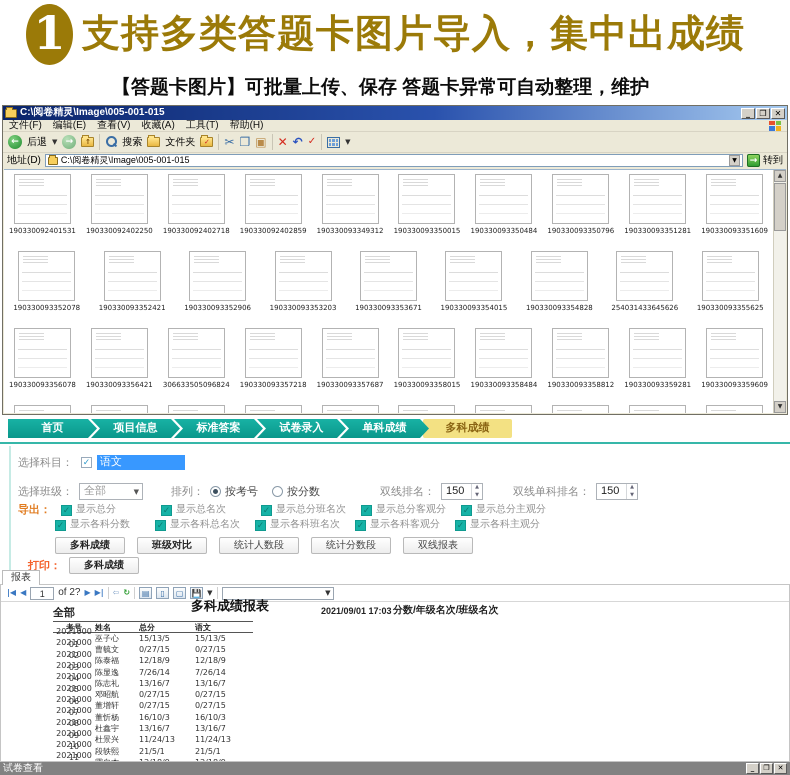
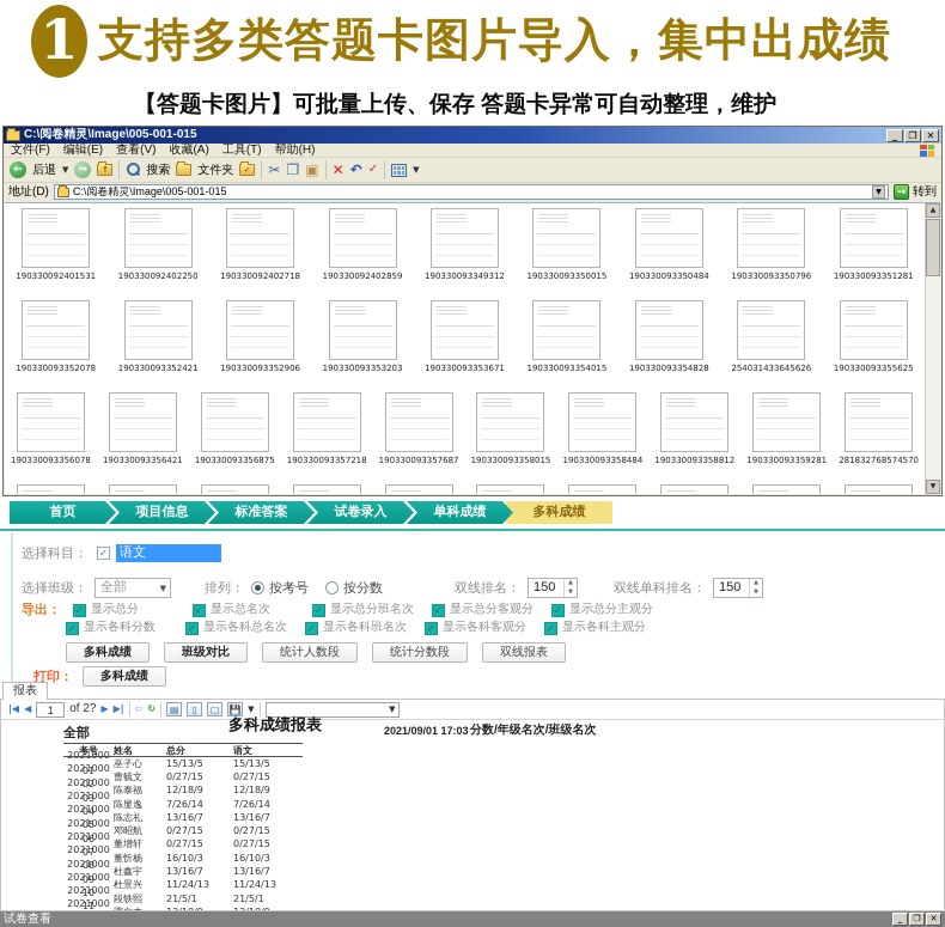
  1
  支持多类答题卡图片导入，集中出成绩
  【答题卡图片】可批量上传、保存 答题卡异常可自动整理，维护
  C:\阅卷精灵\Image\005-001-015
  _
  ❐
  ✕
  文件(F)
  编辑(E)
  查看(V)
  收藏(A)
  工具(T)
  帮助(H)
  ←
  后退
  ▼
  →
  ↑
  搜索
  文件夹
  ✓
  ✂
  ❐
  ▣
  ✕
  ↶
  ✓
  ▼
  地址(D)
  C:\阅卷精灵\Image\005-001-015
  →
  转到
  190330092401531
  190330092402250
  190330092402718
  190330092402859
  190330093349312
  190330093350015
  190330093350484
  190330093350796
  190330093351281
- 190330093351609
  190330093352078
  190330093352421
  190330093352906
  190330093353203
  190330093353671
  190330093354015
  190330093354828
  254031433645626
  190330093355625
  190330093356078
  190330093356421
- 306633505096824
+ 190330093356875
  190330093357218
  190330093357687
  190330093358015
  190330093358484
  190330093358812
  190330093359281
- 190330093359609
+ 281832768574570
  首页
  项目信息
  标准答案
  试卷录入
  单科成绩
  多科成绩
  选择科目：
  ✓
  语文
  选择班级：
  全部
  ▼
  排列：
  按考号
  按分数
  双线排名：
  150
  双线单科排名：
  150
  导出：
  ✓
  显示总分
  ✓
  显示总名次
  ✓
  显示总分班名次
  ✓
  显示总分客观分
  ✓
  显示总分主观分
  ✓
  显示各科分数
  ✓
  显示各科总名次
  ✓
  显示各科班名次
  ✓
  显示各科客观分
  ✓
  显示各科主观分
  多科成绩
  班级对比
  统计人数段
  统计分数段
  双线报表
  打印：
  多科成绩
  报表
  |◀
  ◀
  1
  of 2?
  ▶
  ▶|
  ⇦
  ↻
  ▤
  ▯
  ▢
  💾
  ▼
  ▼
  全部
  多科成绩报表
  2021/09/01 17:03
  分数/年级名次/班级名次
  考号
  姓名
  总分
  语文
  2021000
  01
  巫子心
  15/13/5
  15/13/5
  2021000
  02
  曹毓文
  0/27/15
  0/27/15
  2021000
  03
  陈泰福
  12/18/9
  12/18/9
  2021000
  04
  陈显逸
  7/26/14
  7/26/14
  2021000
  05
  陈志礼
  13/16/7
  13/16/7
  2021000
  06
  邓昭航
  0/27/15
  0/27/15
  2021000
  07
  董增轩
  0/27/15
  0/27/15
  2021000
  08
  董忻杨
  16/10/3
  16/10/3
  2021000
  09
  杜鑫宇
  13/16/7
  13/16/7
  2021000
  10
  杜景兴
  11/24/13
  11/24/13
  2021000
  11
  段轶熙
  21/5/1
  21/5/1
  2021000
  试卷查看
  _
  ❐
  ✕
